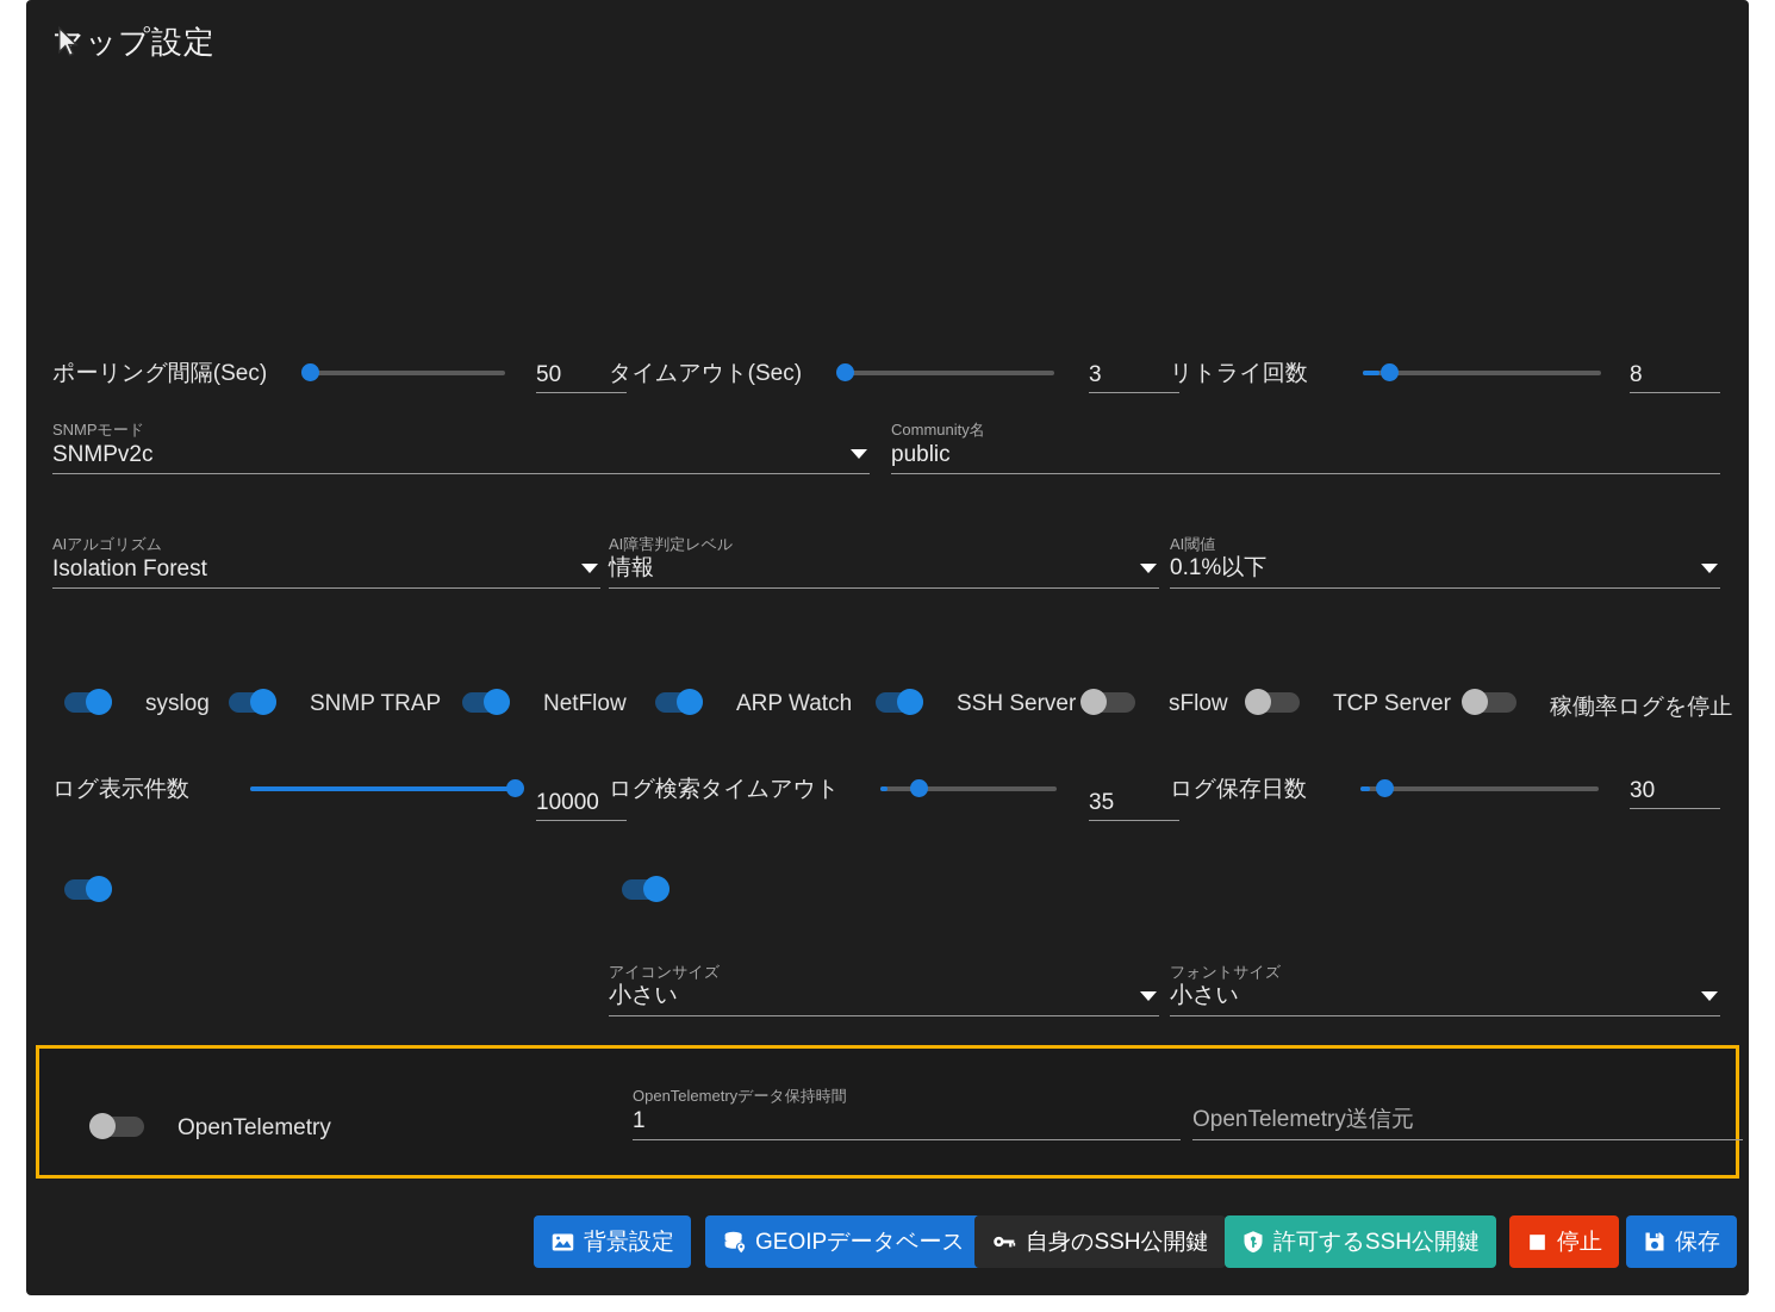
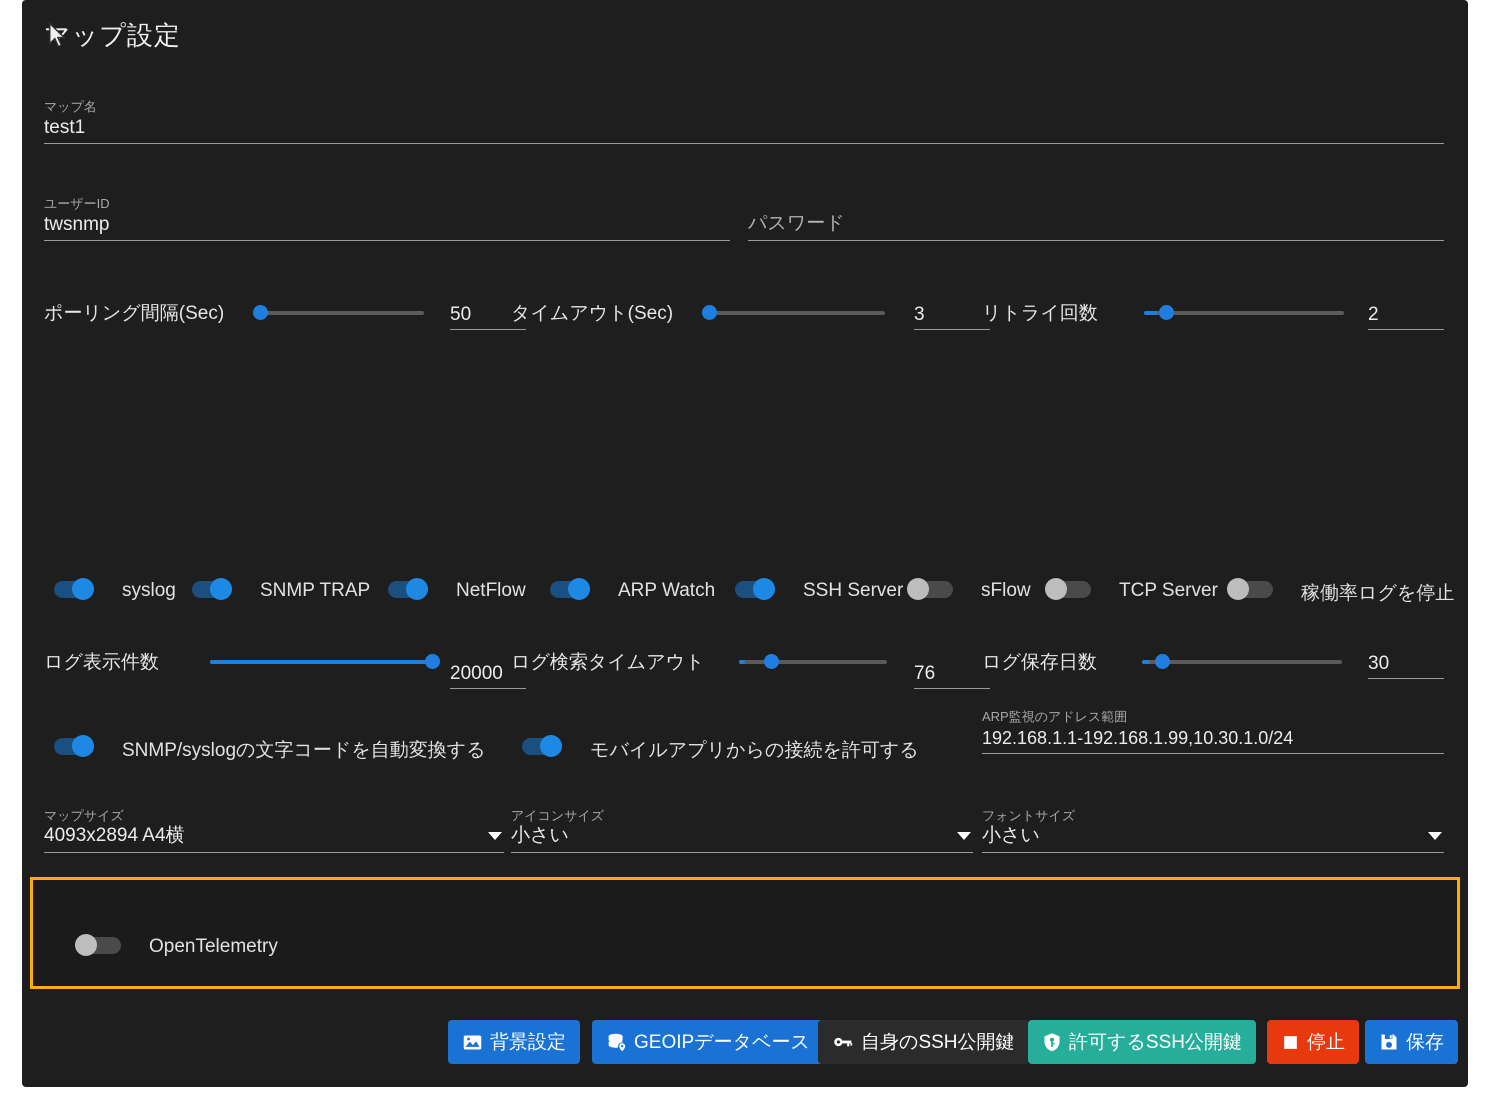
  ップ設定
+ マップ名
+ test1
+ ユーザーID
+ twsnmp
+ パスワード
  ポーリング間隔(Sec)
  50
  タイムアウト(Sec)
  3
  リトライ回数
- 8
+ 2
- SNMPモード
- SNMPv2c
- Community名
- public
- AIアルゴリズム
- Isolation Forest
- AI障害判定レベル
- 情報
- AI閾値
- 0.1%以下
  syslog
  SNMP TRAP
  NetFlow
  ARP Watch
  SSH Server
  sFlow
  TCP Server
  稼働率ログを停止
  ログ表示件数
- 10000
+ 20000
  ログ検索タイムアウト
- 35
+ 76
  ログ保存日数
  30
+ SNMP/syslogの文字コードを自動変換する
+ モバイルアプリからの接続を許可する
+ ARP監視のアドレス範囲
+ 192.168.1.1-192.168.1.99,10.30.1.0/24
+ マップサイズ
+ 4093x2894 A4横
  アイコンサイズ
  小さい
  フォントサイズ
  小さい
  OpenTelemetry
- OpenTelemetryデータ保持時間
- 1
- OpenTelemetry送信元
  背景設定
  GEOIPデータベース
  自身のSSH公開鍵
  許可するSSH公開鍵
  停止
  保存
